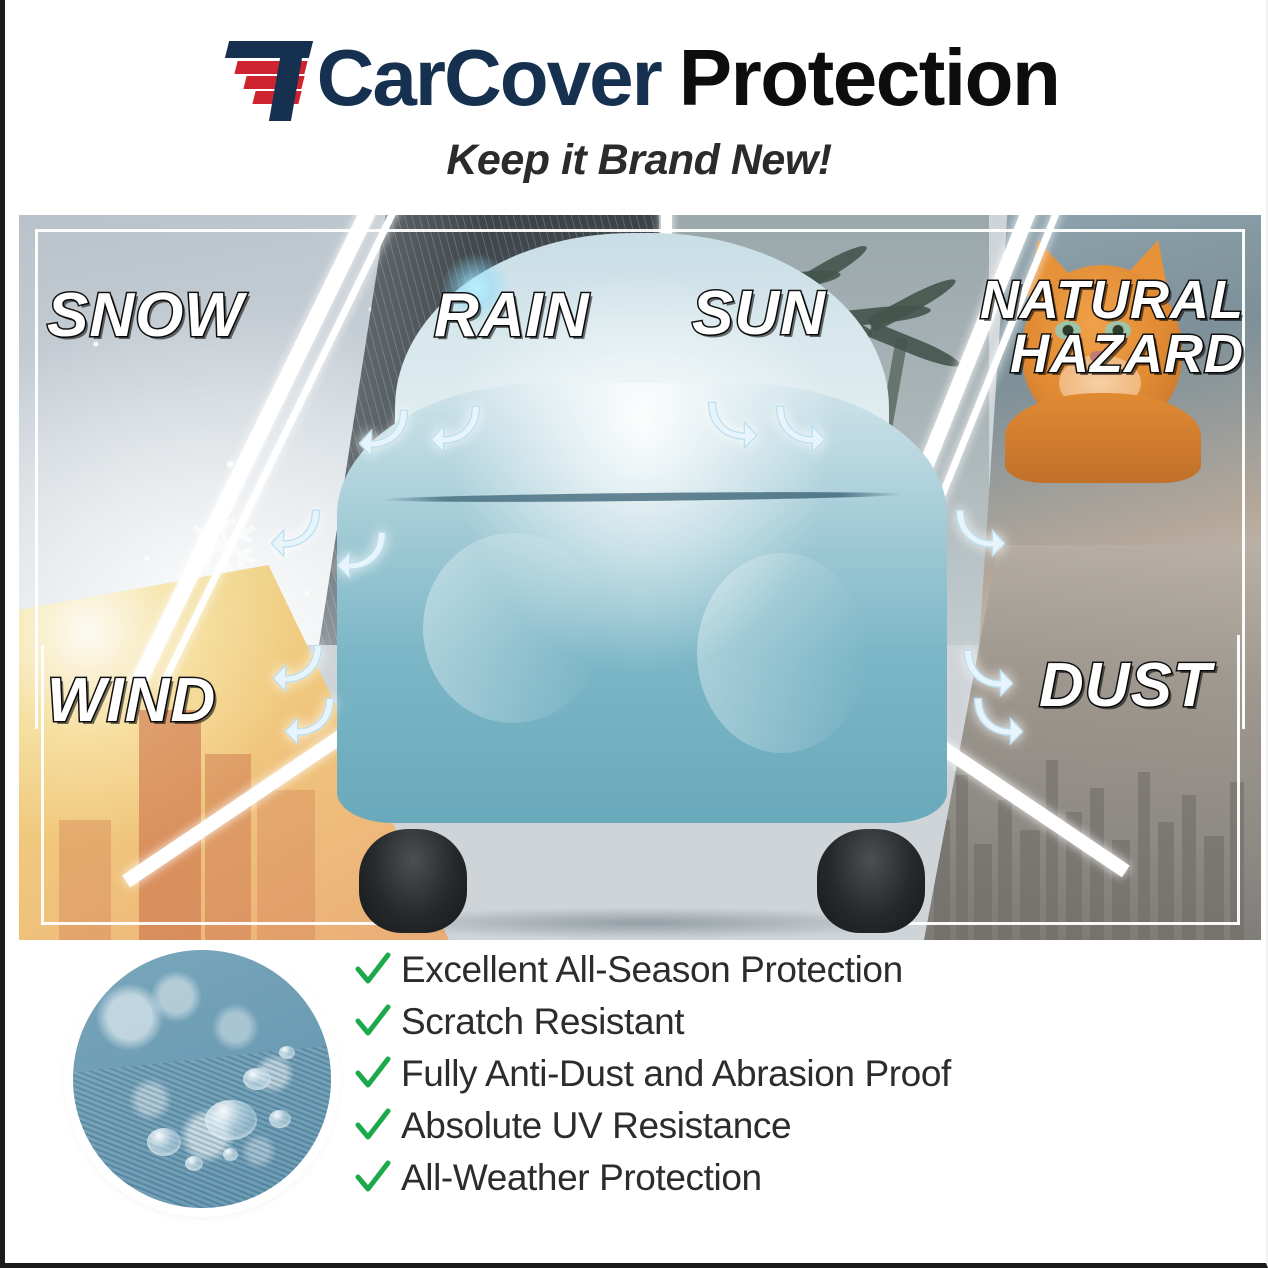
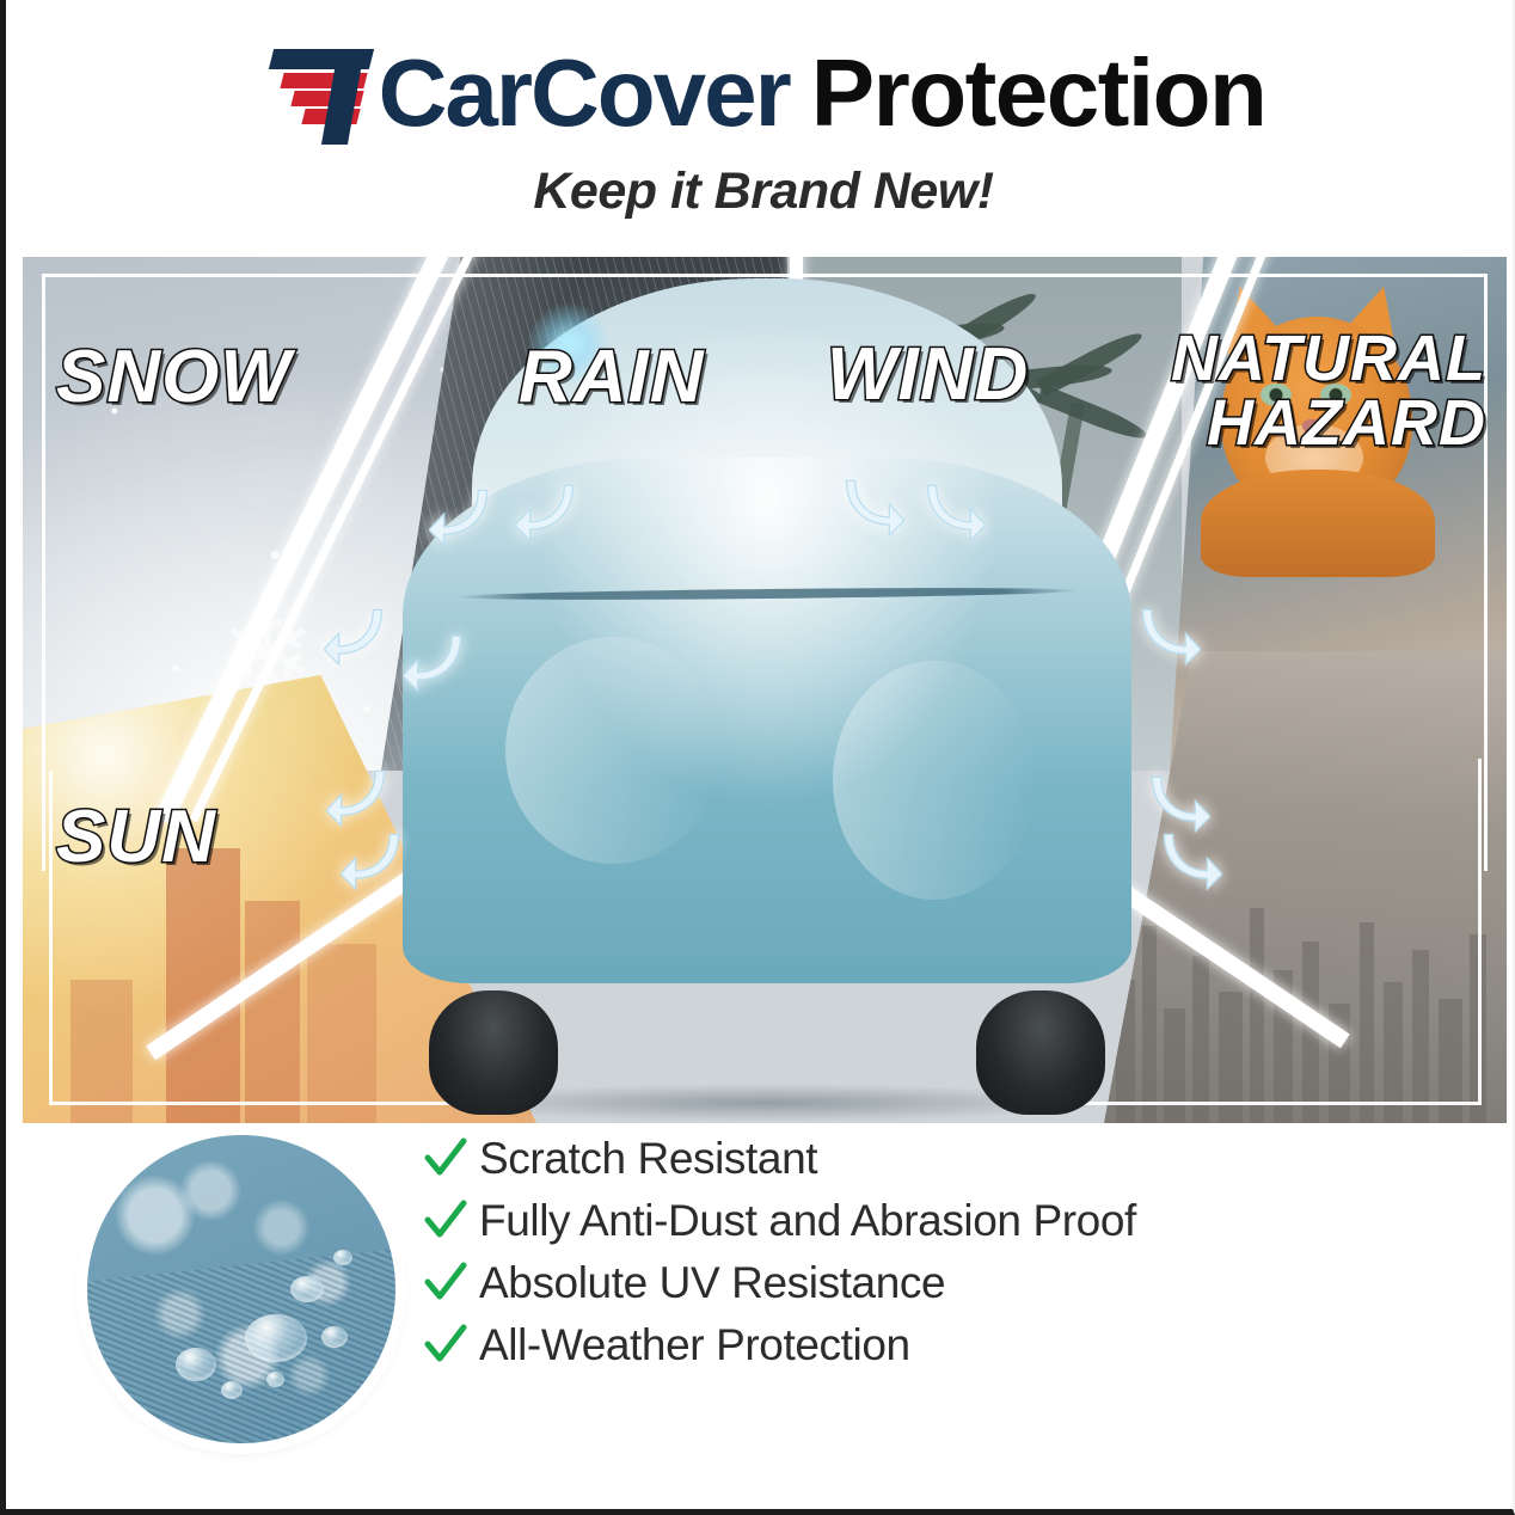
  CarCover
  Protection
  Keep it Brand New!
  SNOW
  RAIN
- SUN
+ WIND
  NATURAL
  HAZARD
- WIND
+ SUN
- DUST
- Excellent All-Season Protection
  Scratch Resistant
  Fully Anti-Dust and Abrasion Proof
  Absolute UV Resistance
  All-Weather Protection
